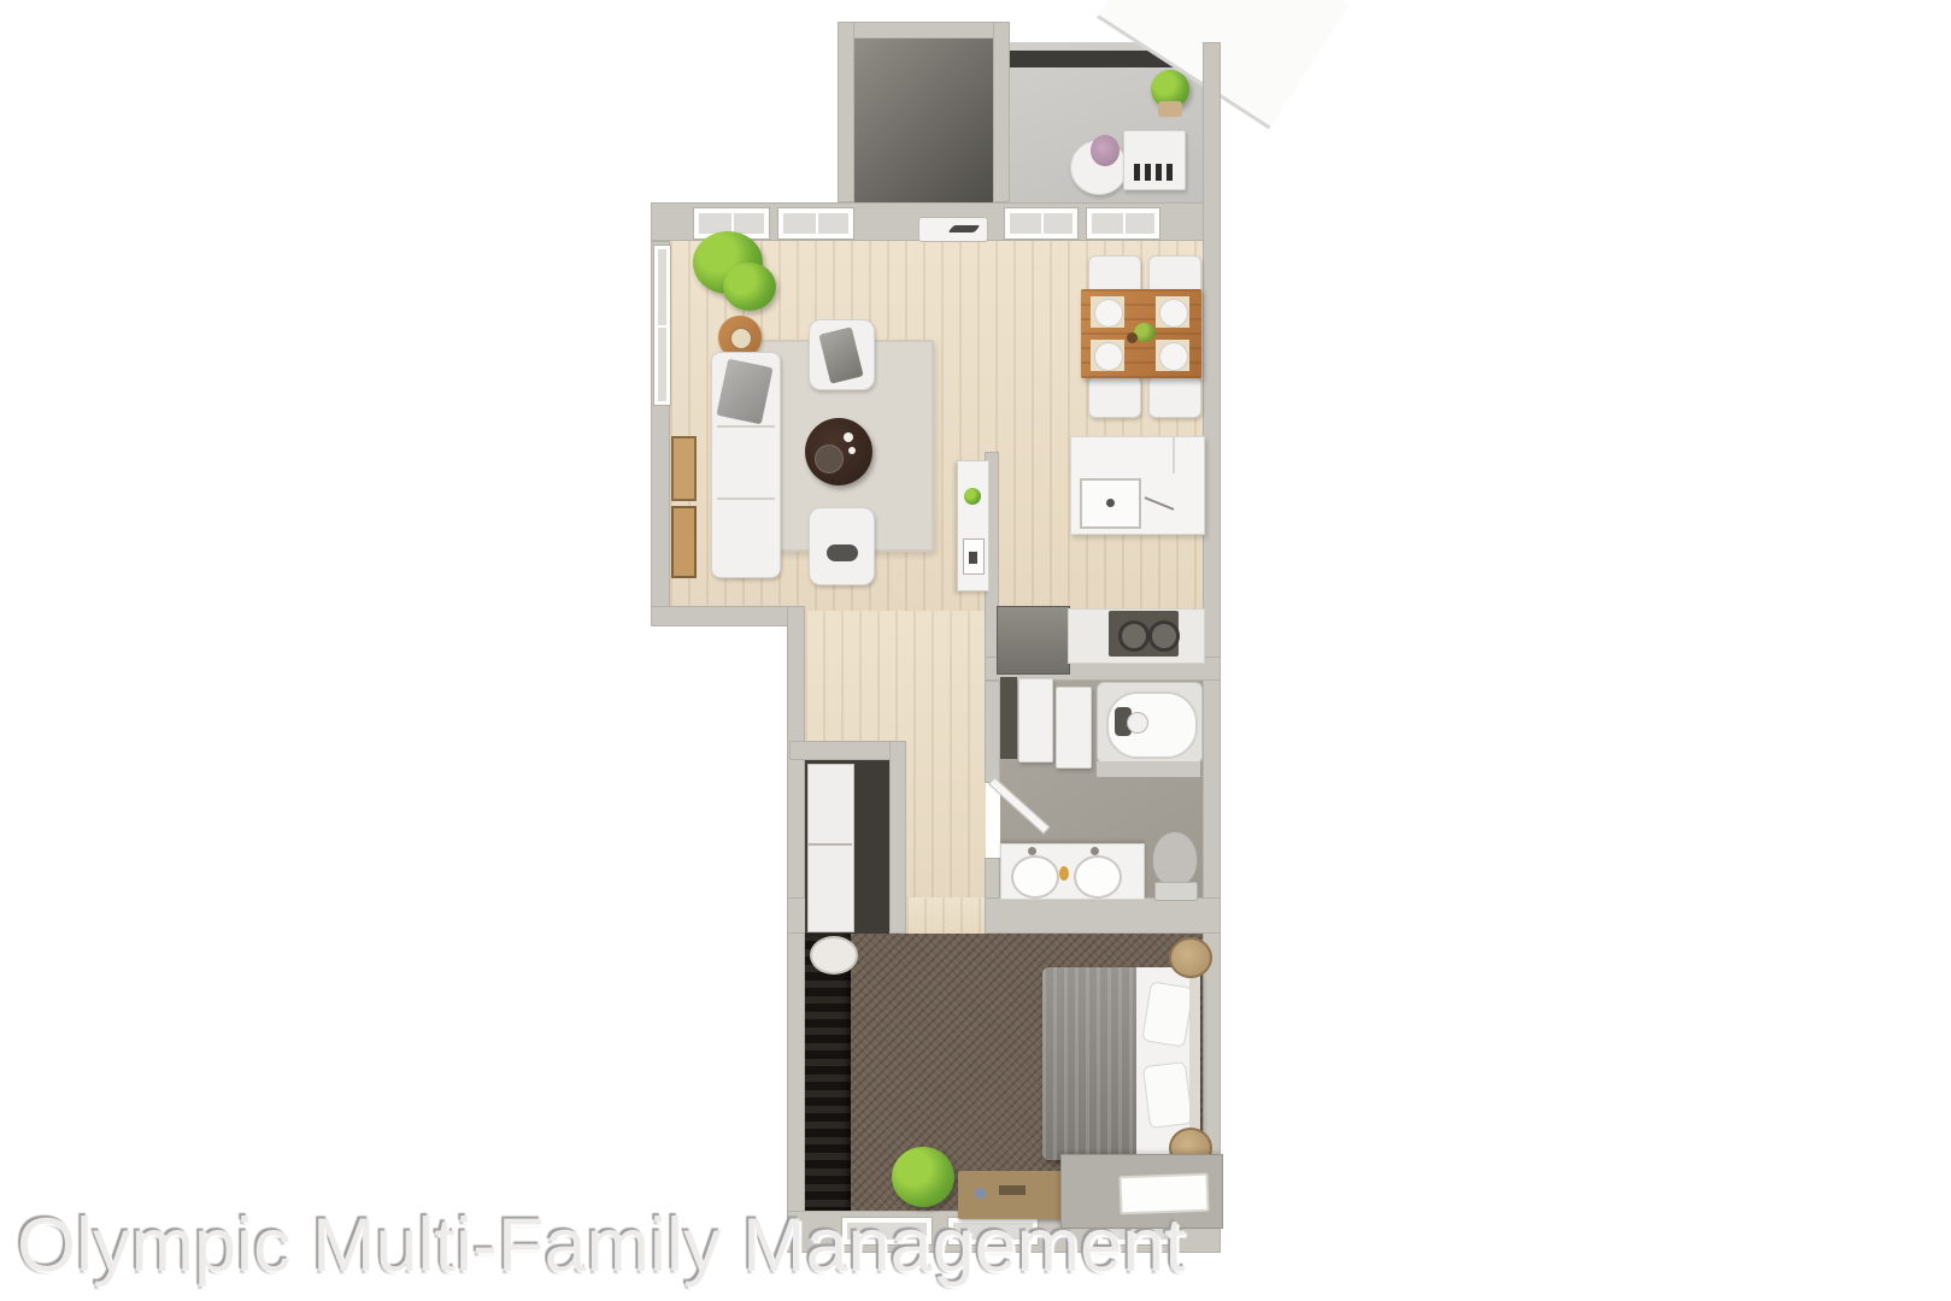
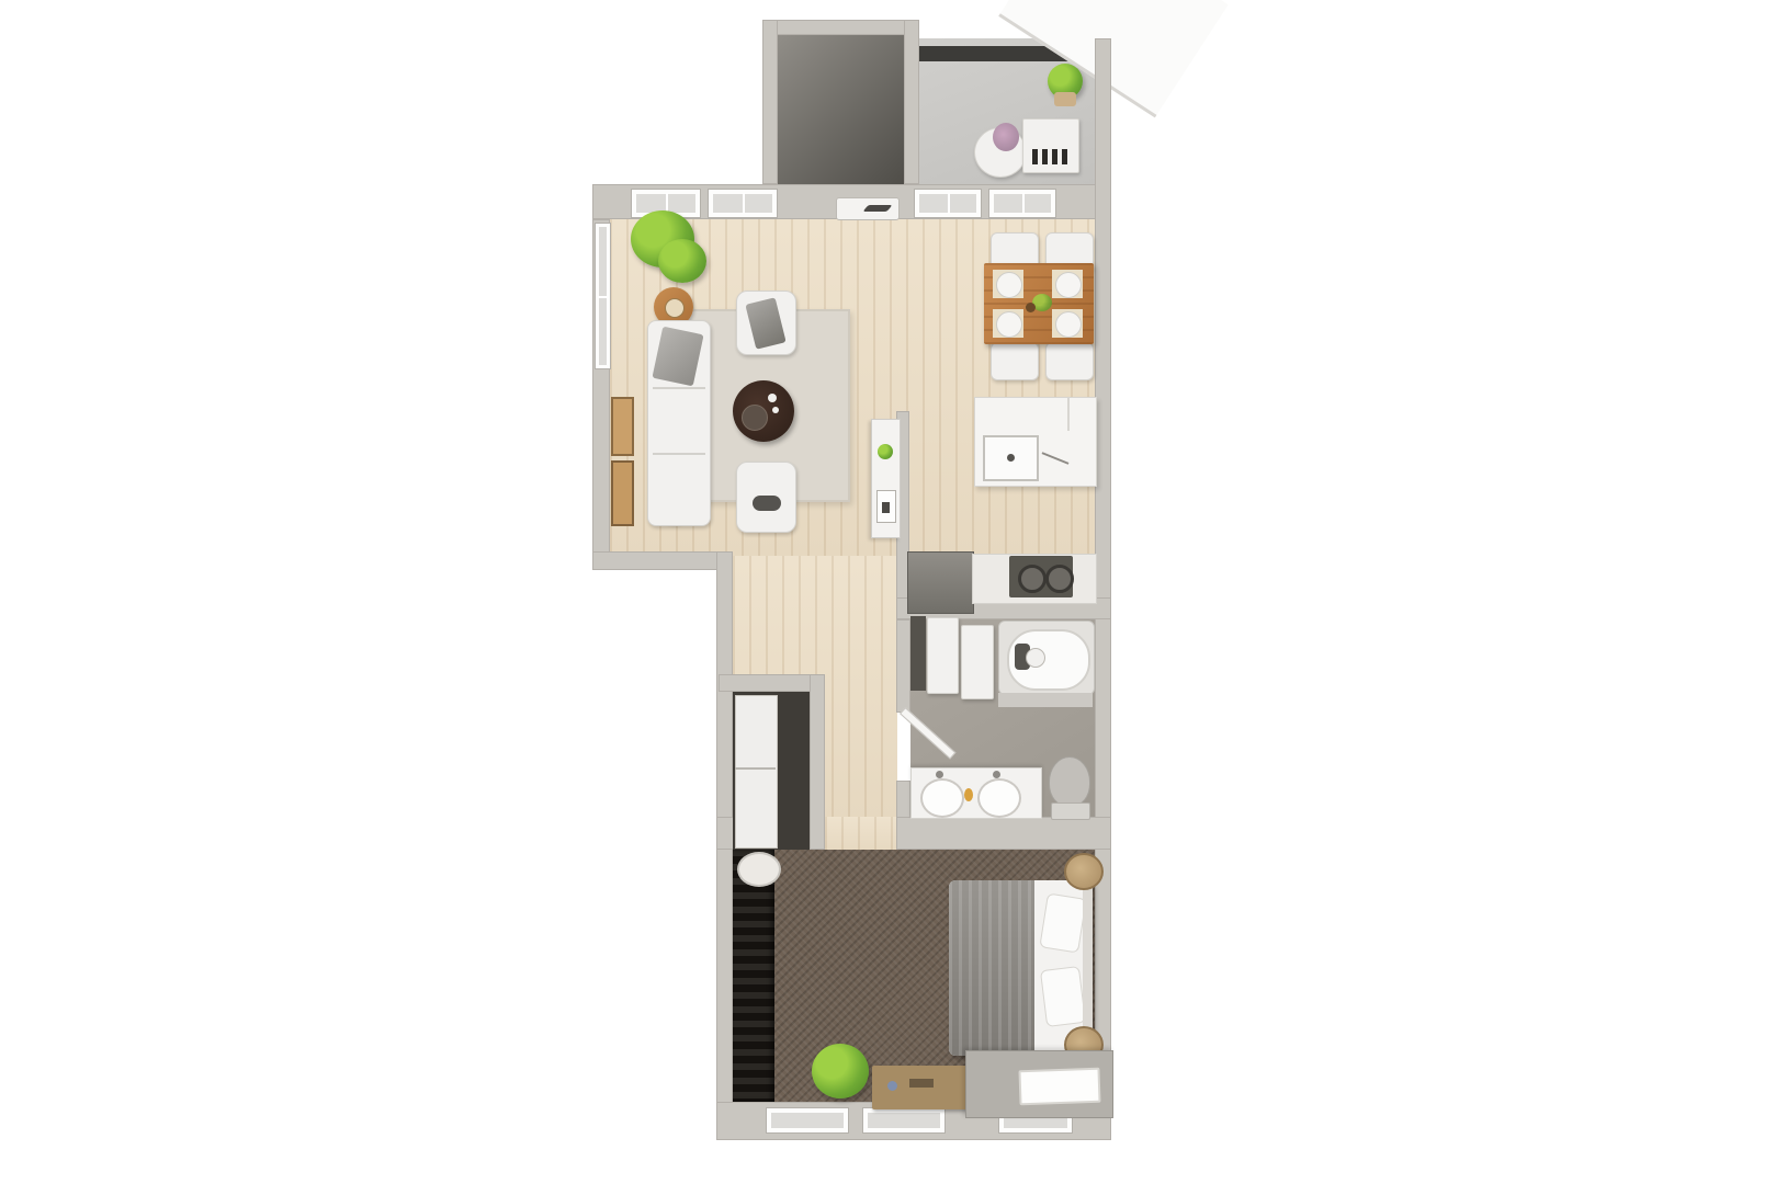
- Olympic Multi-Family Management
